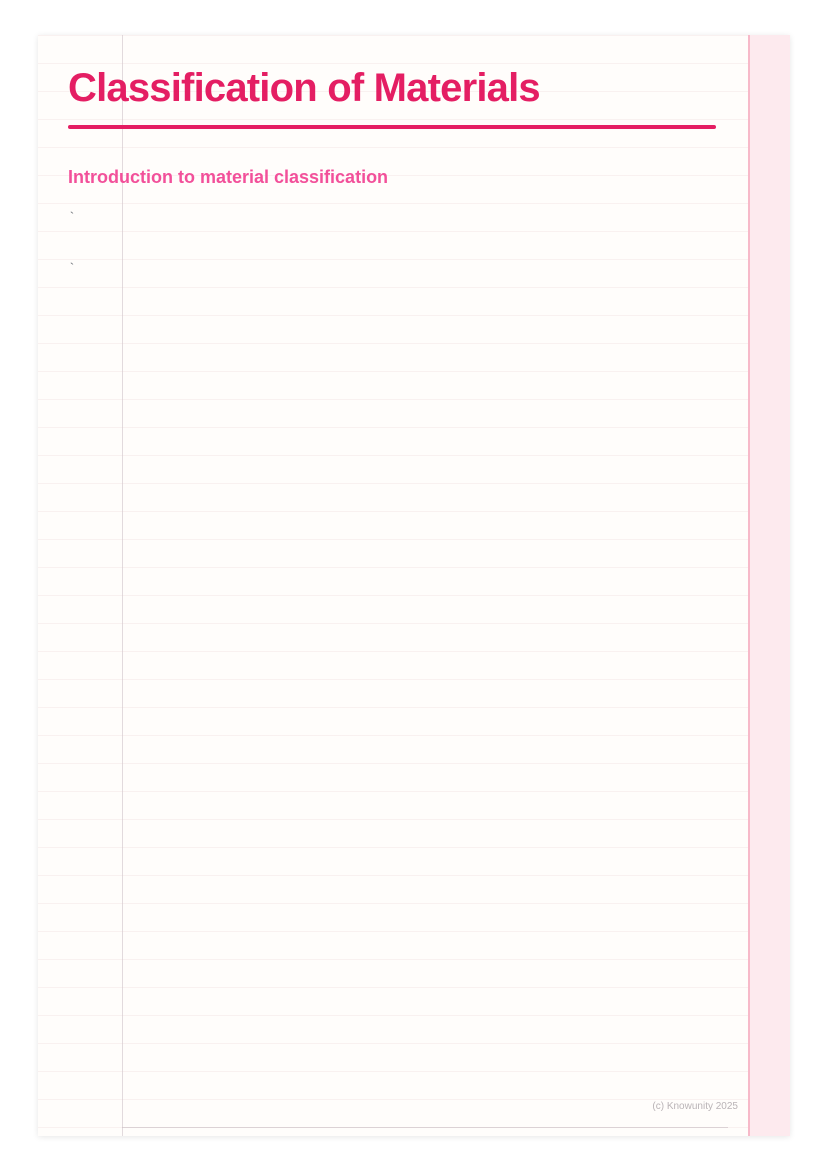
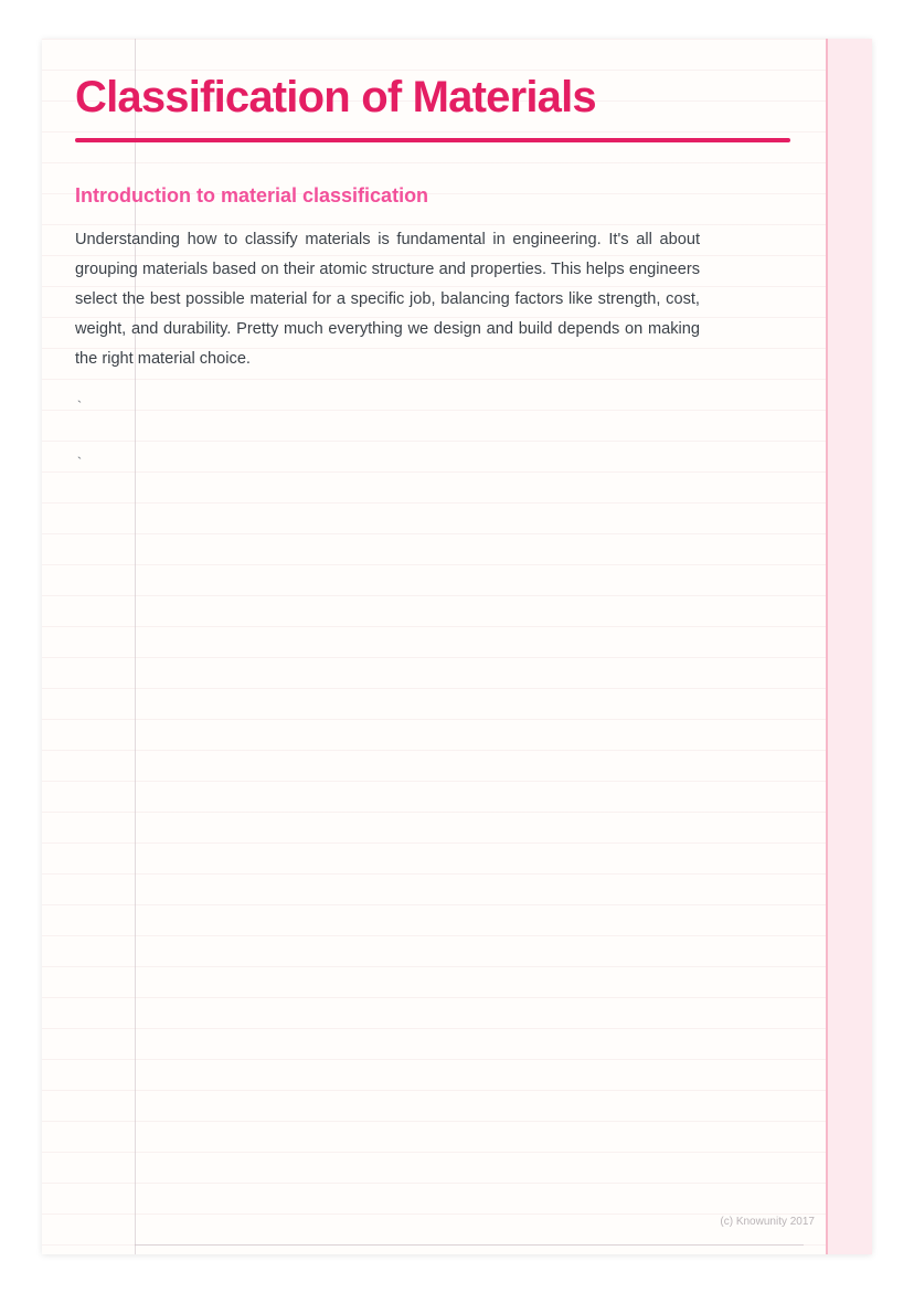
  Classification of Materials
  Introduction to material classification
+ Understanding how to classify materials is fundamental in engineering. It's all about grouping materials based on their atomic structure and properties. This helps engineers select the best possible material for a specific job, balancing factors like strength, cost, weight, and durability. Pretty much everything we design and build depends on making the right material choice.
  `
  `
- (c) Knowunity 2025
+ (c) Knowunity 2017
